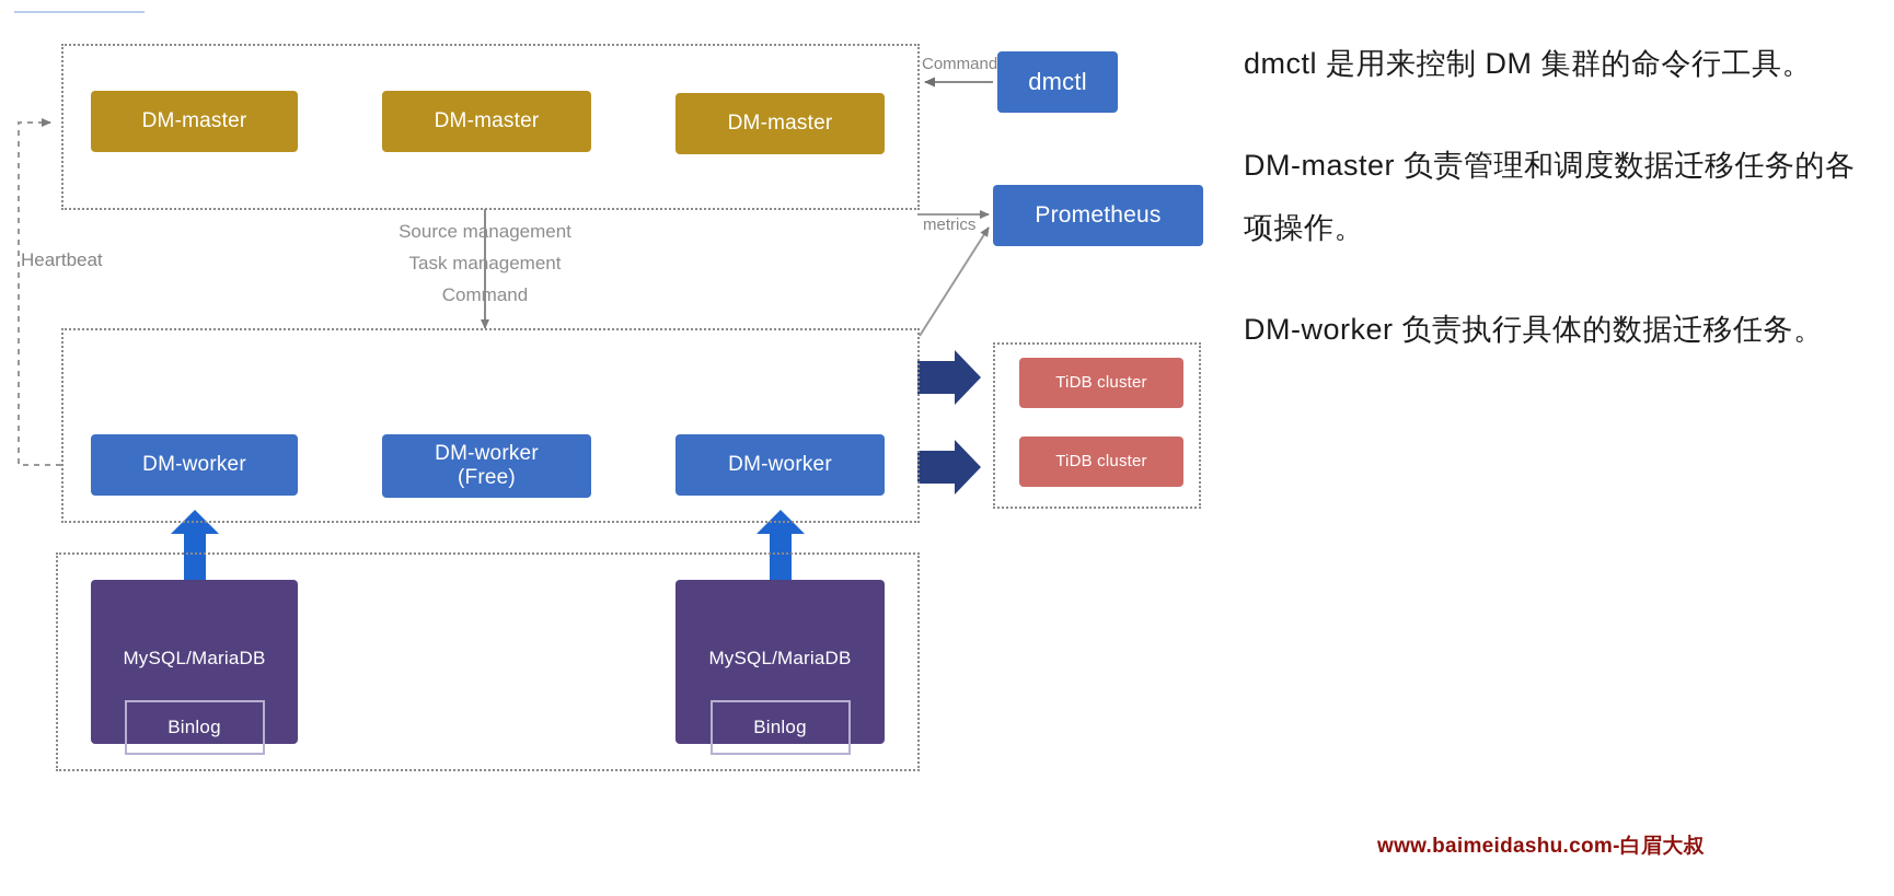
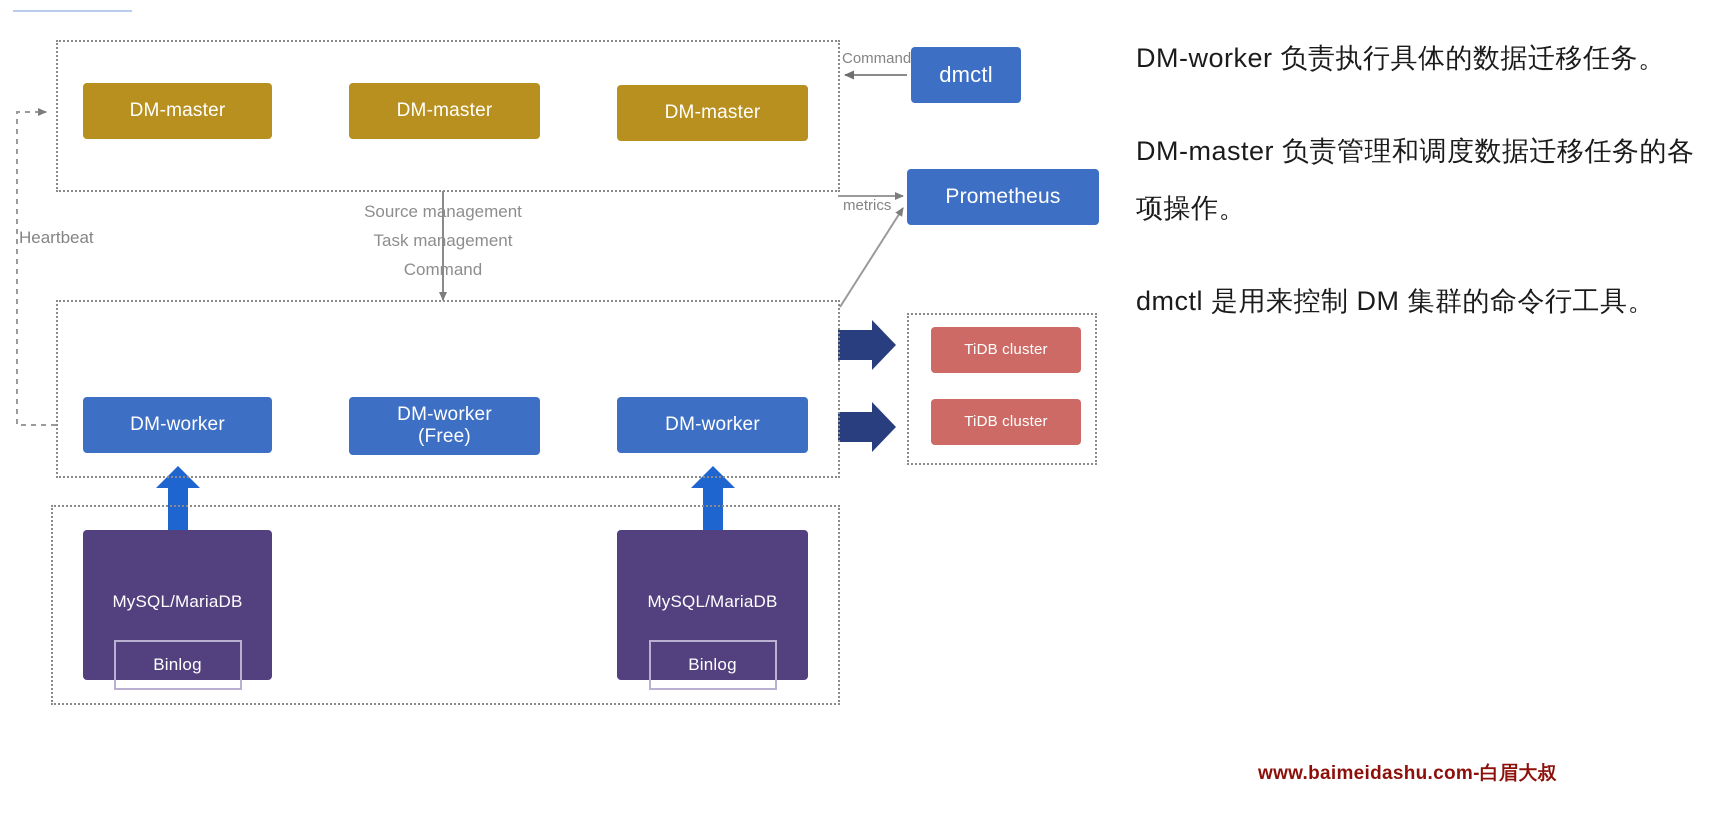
  DM-master
  DM-master
  DM-master
  dmctl
  Command
  Prometheus
  metrics
  Heartbeat
  Source management
  Task management
  Command
  DM-worker
  DM-worker
  (Free)
  DM-worker
  MySQL/MariaDB
  Binlog
  MySQL/MariaDB
  Binlog
  TiDB cluster
  TiDB cluster
- dmctl 是用来控制 DM 集群的命令行工具。
+ DM-worker 负责执行具体的数据迁移任务。
  DM-master 负责管理和调度数据迁移任务的各项操作。
- DM-worker 负责执行具体的数据迁移任务。
+ dmctl 是用来控制 DM 集群的命令行工具。
  www.baimeidashu.com-白眉大叔
